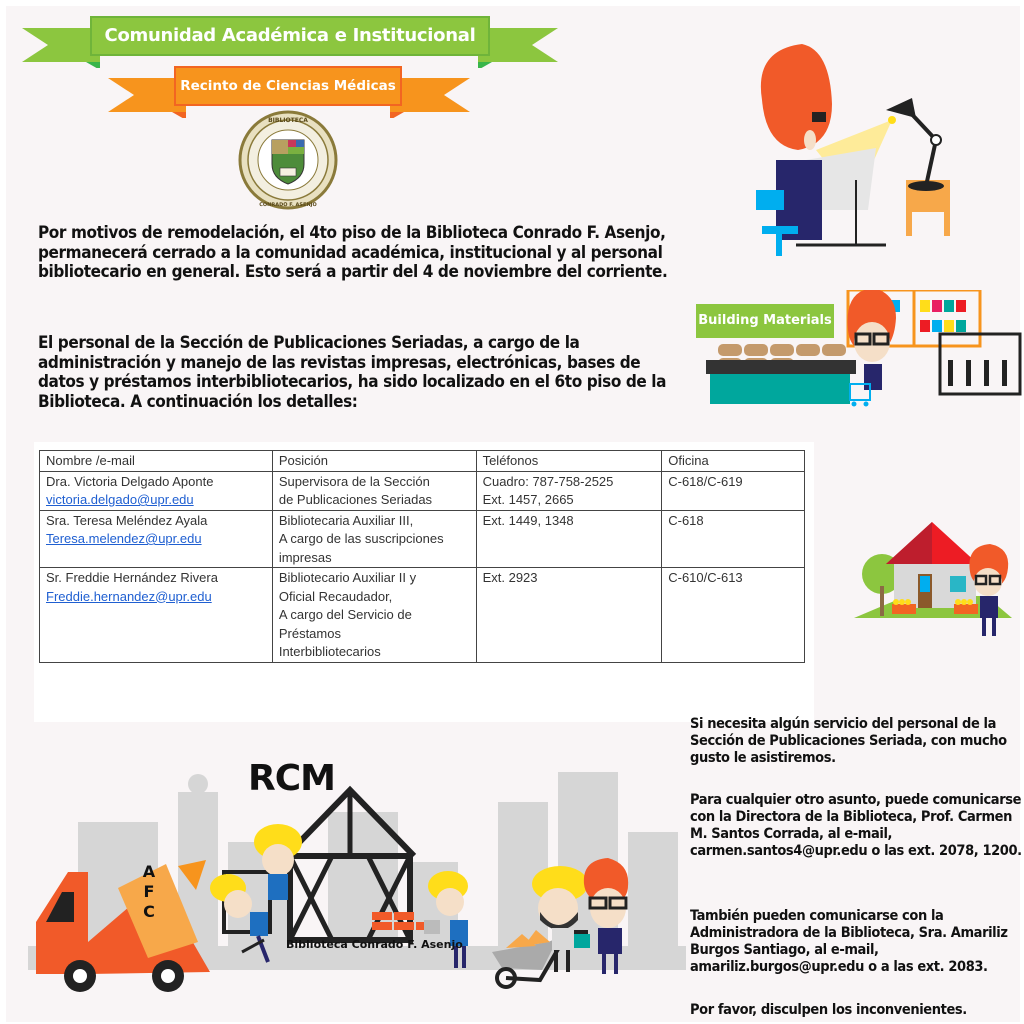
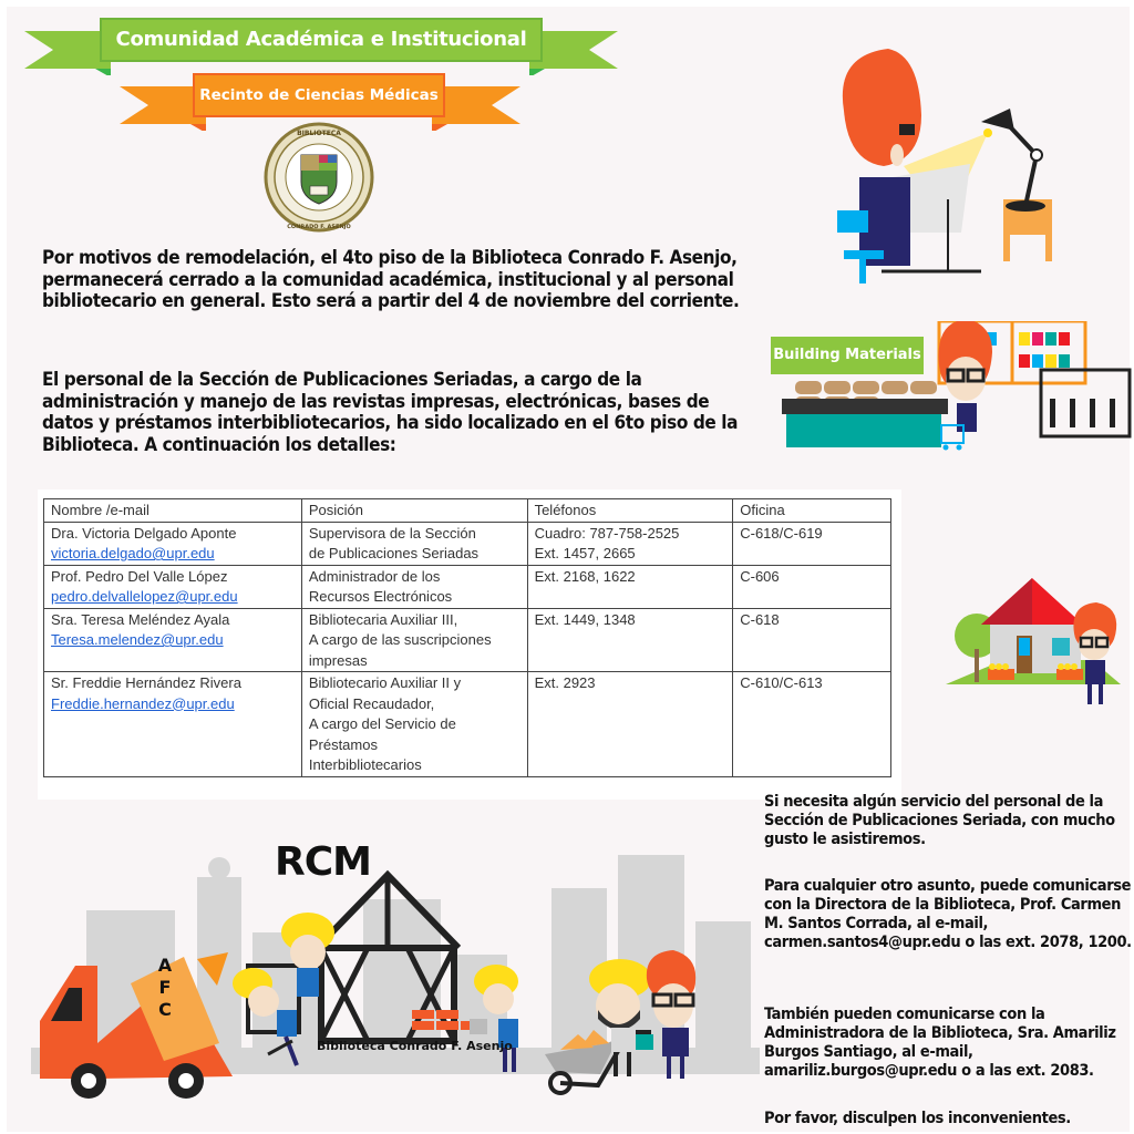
  Comunidad Académica e Institucional
  Recinto de Ciencias Médicas
  Por motivos de remodelación, el 4to piso de la Biblioteca Conrado F. Asenjo, permanecerá cerrado a la comunidad académica, institucional y al personal bibliotecario en general. Esto será a partir del 4 de noviembre del corriente.
  El personal de la Sección de Publicaciones Seriadas, a cargo de la administración y manejo de las revistas impresas, electrónicas, bases de datos y préstamos interbibliotecarios, ha sido localizado en el 6to piso de la Biblioteca. A continuación los detalles:
  Nombre /e-mail	Posición	Teléfonos	Oficina
  Dra. Victoria Delgado Aponte victoria.delgado@upr.edu	Supervisora de la Sección de Publicaciones Seriadas	Cuadro: 787-758-2525 Ext. 1457, 2665	C-618/C-619
+ Prof. Pedro Del Valle López pedro.delvallelopez@upr.edu	Administrador de los Recursos Electrónicos	Ext. 2168, 1622	C-606
  Sra. Teresa Meléndez Ayala Teresa.melendez@upr.edu	Bibliotecaria Auxiliar III, A cargo de las suscripciones impresas	Ext. 1449, 1348	C-618
  Sr. Freddie Hernández Rivera Freddie.hernandez@upr.edu	Bibliotecario Auxiliar II y Oficial Recaudador, A cargo del Servicio de Préstamos Interbibliotecarios	Ext. 2923	C-610/C-613
  Si necesita algún servicio del personal de la Sección de Publicaciones Seriada, con mucho gusto le asistiremos.
  Para cualquier otro asunto, puede comunicarse con la Directora de la Biblioteca, Prof. Carmen M. Santos Corrada, al e-mail, carmen.santos4@upr.edu o las ext. 2078, 1200.
  También pueden comunicarse con la Administradora de la Biblioteca, Sra. Amariliz Burgos Santiago, al e-mail, amariliz.burgos@upr.edu o a las ext. 2083.
  Por favor, disculpen los inconvenientes.
  Building Materials
  RCM
  A
  F
  C
  Biblioteca Conrado F. Asenjo
